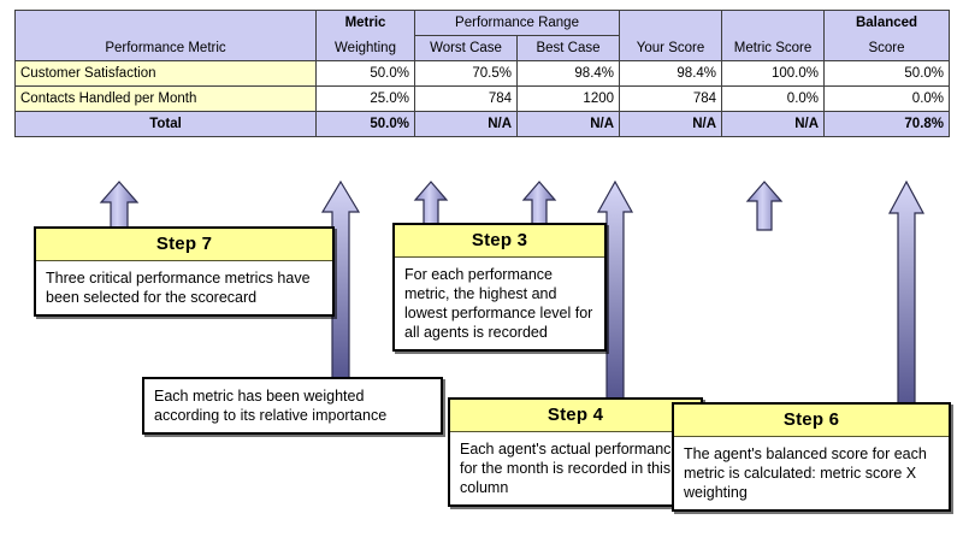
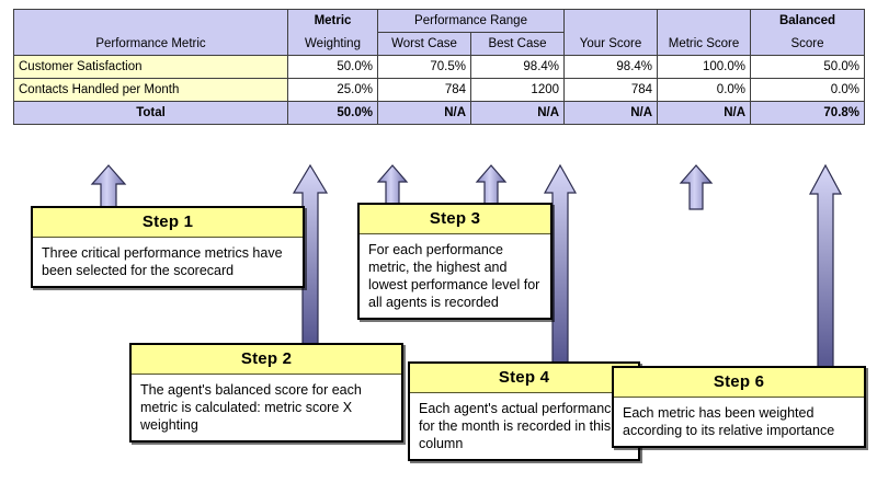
  	Metric	Performance Range			Balanced
  Performance Metric	Weighting	Worst Case	Best Case	Your Score	Metric Score	Score
  Customer Satisfaction	50.0%	70.5%	98.4%	98.4%	100.0%	50.0%
  Contacts Handled per Month	25.0%	784	1200	784	0.0%	0.0%
  Total	50.0%	N/A	N/A	N/A	N/A	70.8%
- Step 7
+ Step 1
  Three critical performance metrics have been selected for the scorecard
+ Step 2
- Each metric has been weighted according to its relative importance
+ The agent's balanced score for each metric is calculated: metric score X weighting
  Step 3
  For each performance metric, the highest and lowest performance level for all agents is recorded
  Step 4
  Each agent's actual performanc for the month is recorded in this column
  Step 6
- The agent's balanced score for each metric is calculated: metric score X weighting
+ Each metric has been weighted according to its relative importance
